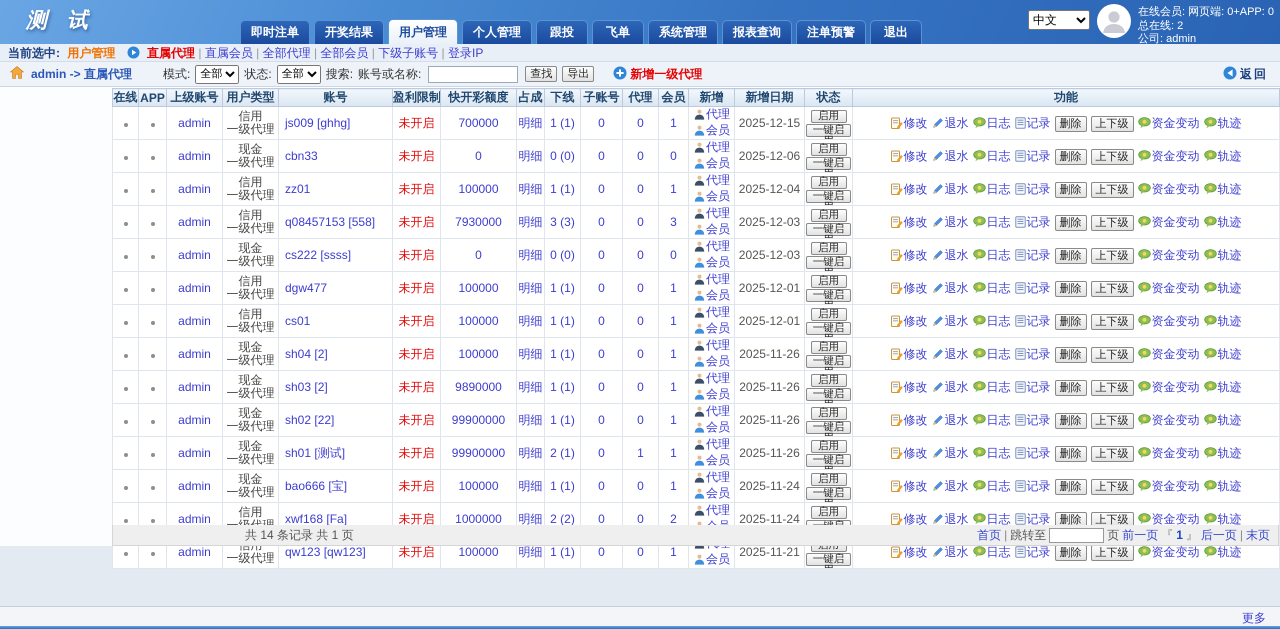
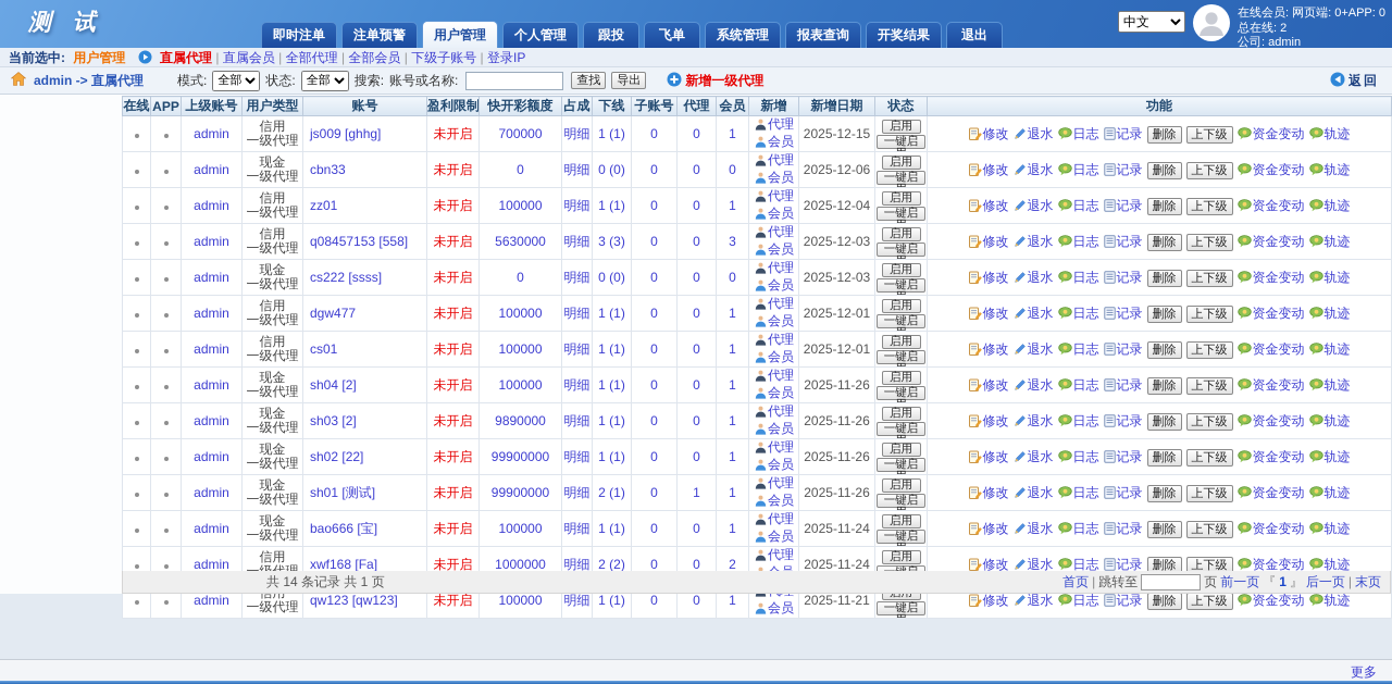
  测 试
  即时注单
- 开奖结果
+ 注单预警
  用户管理
  个人管理
  跟投
  飞单
  系统管理
  报表查询
- 注单预警
+ 开奖结果
  退出
  中文
  在线会员: 网页端: 0+APP: 0
  总在线: 2
  公司: admin
  当前选中: 用户管理 直属代理 | 直属会员 | 全部代理 | 全部会员 | 下级子账号 | 登录IP
  admin -> 直属代理
  模式:
  全部
  状态:
  全部
  搜索:
  账号或名称:
  查找
  导出
  新增一级代理
  返回
  在线	APP	上级账号	用户类型	账号	盈利限制	快开彩额度	占成	下线	子账号	代理	会员	新增	新增日期	状态	功能
  		admin	信用一级代理	js009 [ghhg]	未开启	700000	明细	1 (1)	0	0	1	代理会员	2025-12-15	启用一键启	修改 退水 日志 记录 删除 上下级 资金变动 轨迹
  		admin	现金一级代理	cbn33	未开启	0	明细	0 (0)	0	0	0	代理会员	2025-12-06	启用一键启	修改 退水 日志 记录 删除 上下级 资金变动 轨迹
  		admin	信用一级代理	zz01	未开启	100000	明细	1 (1)	0	0	1	代理会员	2025-12-04	启用一键启	修改 退水 日志 记录 删除 上下级 资金变动 轨迹
- 		admin	信用一级代理	q08457153 [558]	未开启	7930000	明细	3 (3)	0	0	3	代理会员	2025-12-03	启用一键启	修改 退水 日志 记录 删除 上下级 资金变动 轨迹
+ 		admin	信用一级代理	q08457153 [558]	未开启	5630000	明细	3 (3)	0	0	3	代理会员	2025-12-03	启用一键启	修改 退水 日志 记录 删除 上下级 资金变动 轨迹
  		admin	现金一级代理	cs222 [ssss]	未开启	0	明细	0 (0)	0	0	0	代理会员	2025-12-03	启用一键启	修改 退水 日志 记录 删除 上下级 资金变动 轨迹
  		admin	信用一级代理	dgw477	未开启	100000	明细	1 (1)	0	0	1	代理会员	2025-12-01	启用一键启	修改 退水 日志 记录 删除 上下级 资金变动 轨迹
  		admin	信用一级代理	cs01	未开启	100000	明细	1 (1)	0	0	1	代理会员	2025-12-01	启用一键启	修改 退水 日志 记录 删除 上下级 资金变动 轨迹
  		admin	现金一级代理	sh04 [2]	未开启	100000	明细	1 (1)	0	0	1	代理会员	2025-11-26	启用一键启	修改 退水 日志 记录 删除 上下级 资金变动 轨迹
  		admin	现金一级代理	sh03 [2]	未开启	9890000	明细	1 (1)	0	0	1	代理会员	2025-11-26	启用一键启	修改 退水 日志 记录 删除 上下级 资金变动 轨迹
  		admin	现金一级代理	sh02 [22]	未开启	99900000	明细	1 (1)	0	0	1	代理会员	2025-11-26	启用一键启	修改 退水 日志 记录 删除 上下级 资金变动 轨迹
  		admin	现金一级代理	sh01 [测试]	未开启	99900000	明细	2 (1)	0	1	1	代理会员	2025-11-26	启用一键启	修改 退水 日志 记录 删除 上下级 资金变动 轨迹
  		admin	现金一级代理	bao666 [宝]	未开启	100000	明细	1 (1)	0	0	1	代理会员	2025-11-24	启用一键启	修改 退水 日志 记录 删除 上下级 资金变动 轨迹
  		admin	信用	xwf168 [Fa]	未开启	1000000	明细	2 (2)	0	0	2	代理	2025-11-24	启用	修改 退水 日志 记录 删除 上下级 资金变动 轨迹
  		admin	一级代理	qw123 [qw123]	未开启	100000	明细	1 (1)	0	0	1	会员	2025-11-21	一键启	修改 退水 日志 记录 删除 上下级 资金变动 轨迹
  共 14 条记录 共 1 页
  首页
  |
  跳转至
  页
  前一页
  『
  1
  』
  后一页
  |
  末页
  更多
